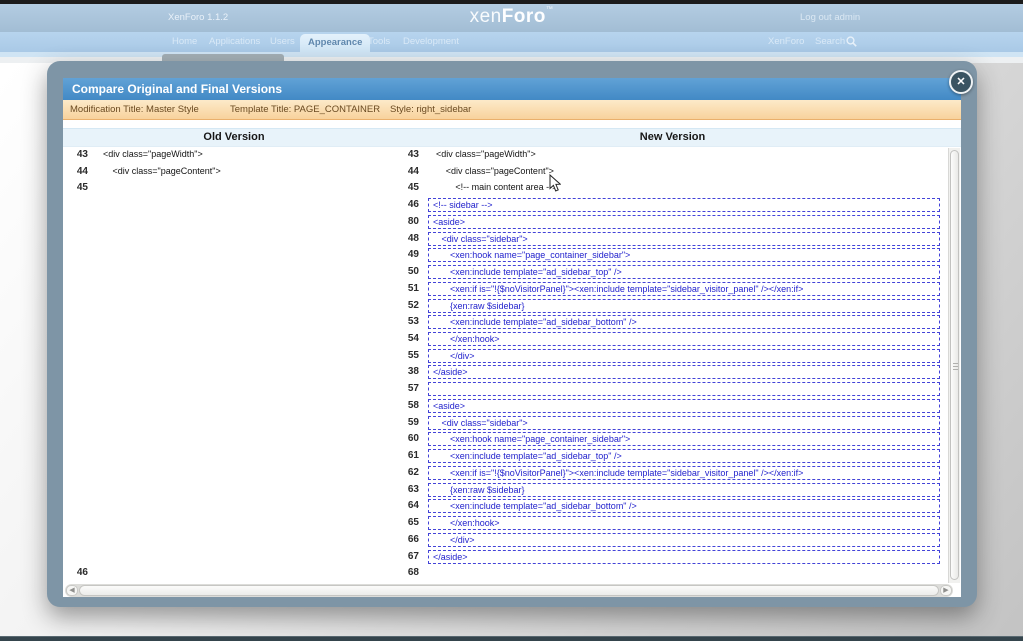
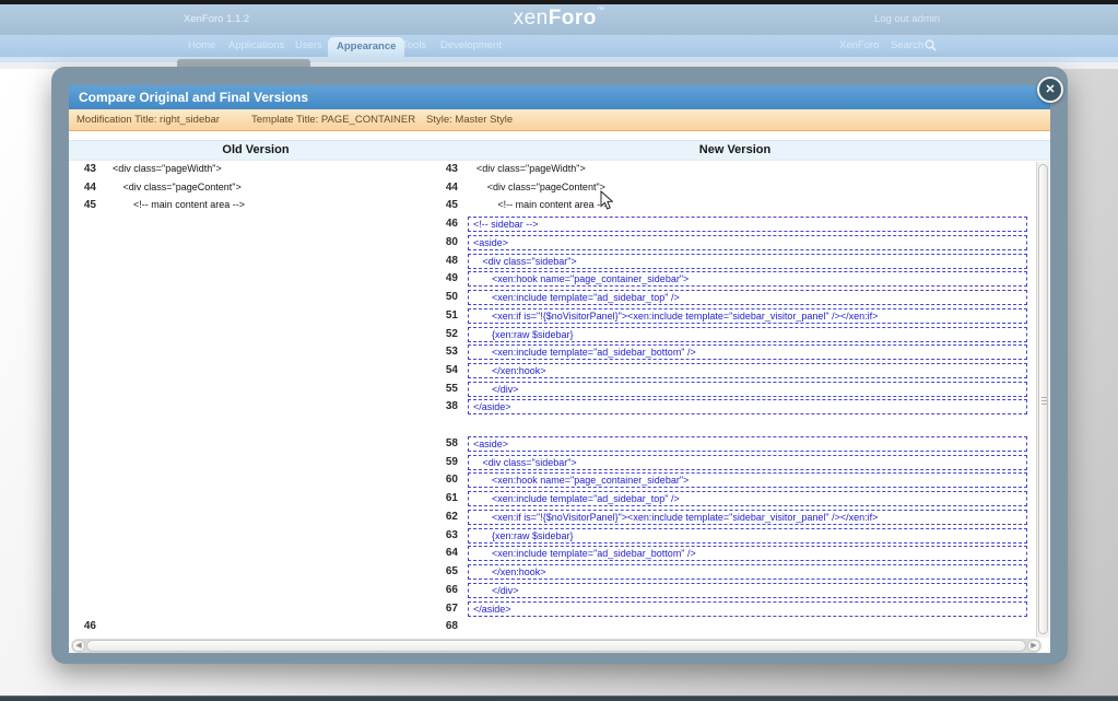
  XenForo 1.1.2
  xenForo
  Log out admin
  Home
  Applications
  Users
  Appearance
  Tools
  Development
  XenForo
  Search
  ✕
  Compare Original and Final Versions
- Modification Title: Master Style
+ Modification Title: right_sidebar
  Template Title: PAGE_CONTAINER
- Style: right_sidebar
+ Style: Master Style
  Old Version
  New Version
  43
  <div class="pageWidth">
  44
  <div class="pageContent">
  45
+ <!-- main content area -->
  46
  43
  <div class="pageWidth">
  44
  <div class="pageContent">
  45
  <!-- main content area -
  46
  <!-- sidebar -->
  80
  <aside>
  48
  <div class="sidebar">
  49
  <xen:hook name="page_container_sidebar">
  50
  <xen:include template="ad_sidebar_top" />
  51
  <xen:if is="!{$noVisitorPanel}"><xen:include template="sidebar_visitor_panel" /></xen:if>
  52
  {xen:raw $sidebar}
  53
  <xen:include template="ad_sidebar_bottom" />
  54
  </xen:hook>
  55
  </div>
  38
  </aside>
- 57
  58
  <aside>
  59
  <div class="sidebar">
  60
  <xen:hook name="page_container_sidebar">
  61
  <xen:include template="ad_sidebar_top" />
  62
  <xen:if is="!{$noVisitorPanel}"><xen:include template="sidebar_visitor_panel" /></xen:if>
  63
  {xen:raw $sidebar}
  64
  <xen:include template="ad_sidebar_bottom" />
  65
  </xen:hook>
  66
  </div>
  67
  </aside>
  68
